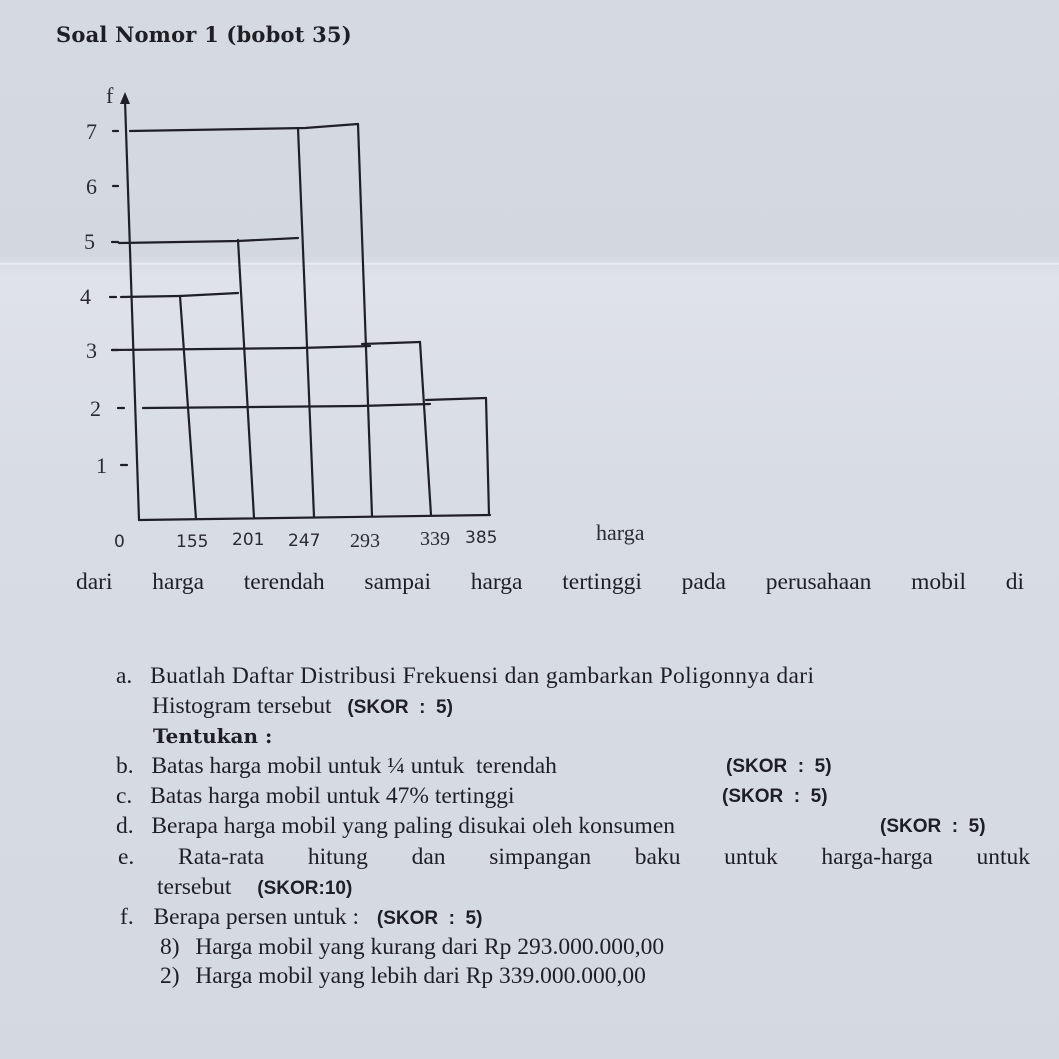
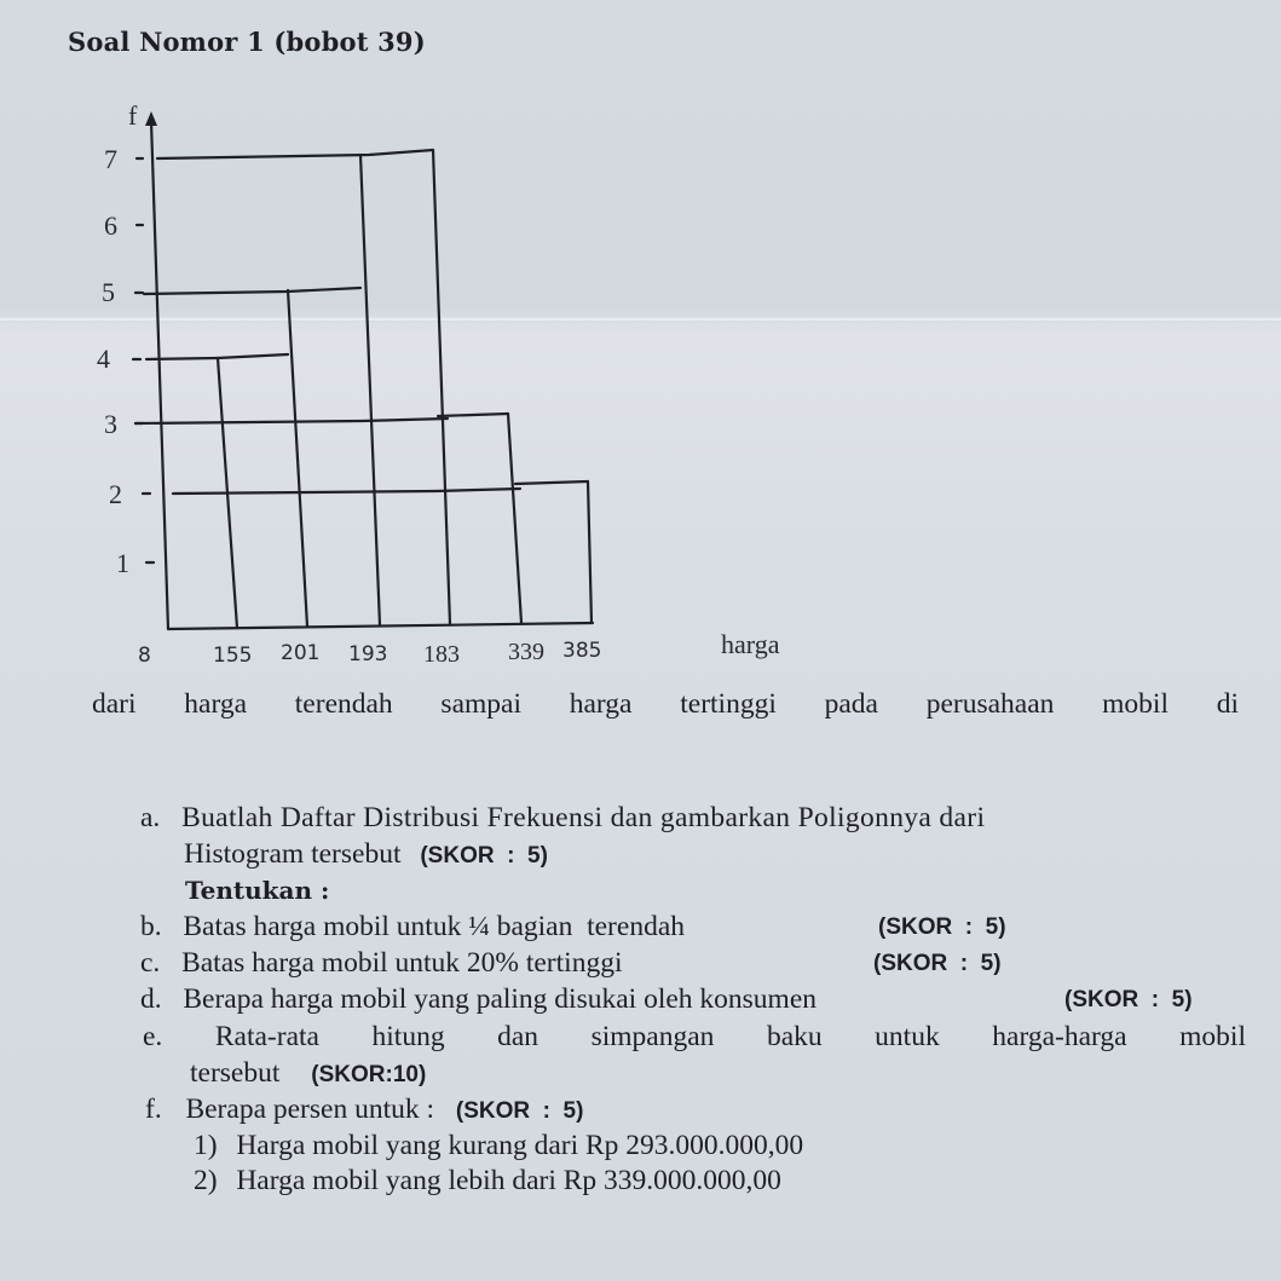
- Soal Nomor 1 (bobot 35)
+ Soal Nomor 1 (bobot 39)
  f
  7
  6
  5
  4
  3
  2
  1
- 0
+ 8
  155
  201
- 247
+ 193
- 293
+ 183
  339
  385
  harga
  dari harga terendah sampai harga tertinggi pada perusahaan mobil di
  a. Buatlah Daftar Distribusi Frekuensi dan gambarkan Poligonnya dari
  Histogram tersebut (SKOR : 5)
  Tentukan :
- b. Batas harga mobil untuk ¼ untuk terendah
+ b. Batas harga mobil untuk ¼ bagian terendah
  (SKOR : 5)
- c. Batas harga mobil untuk 47% tertinggi
+ c. Batas harga mobil untuk 20% tertinggi
  (SKOR : 5)
  d. Berapa harga mobil yang paling disukai oleh konsumen
  (SKOR : 5)
- e. Rata-rata hitung dan simpangan baku untuk harga-harga untuk
+ e. Rata-rata hitung dan simpangan baku untuk harga-harga mobil
  tersebut (SKOR:10)
  f. Berapa persen untuk : (SKOR : 5)
- 8) Harga mobil yang kurang dari Rp 293.000.000,00
+ 1) Harga mobil yang kurang dari Rp 293.000.000,00
  2) Harga mobil yang lebih dari Rp 339.000.000,00
